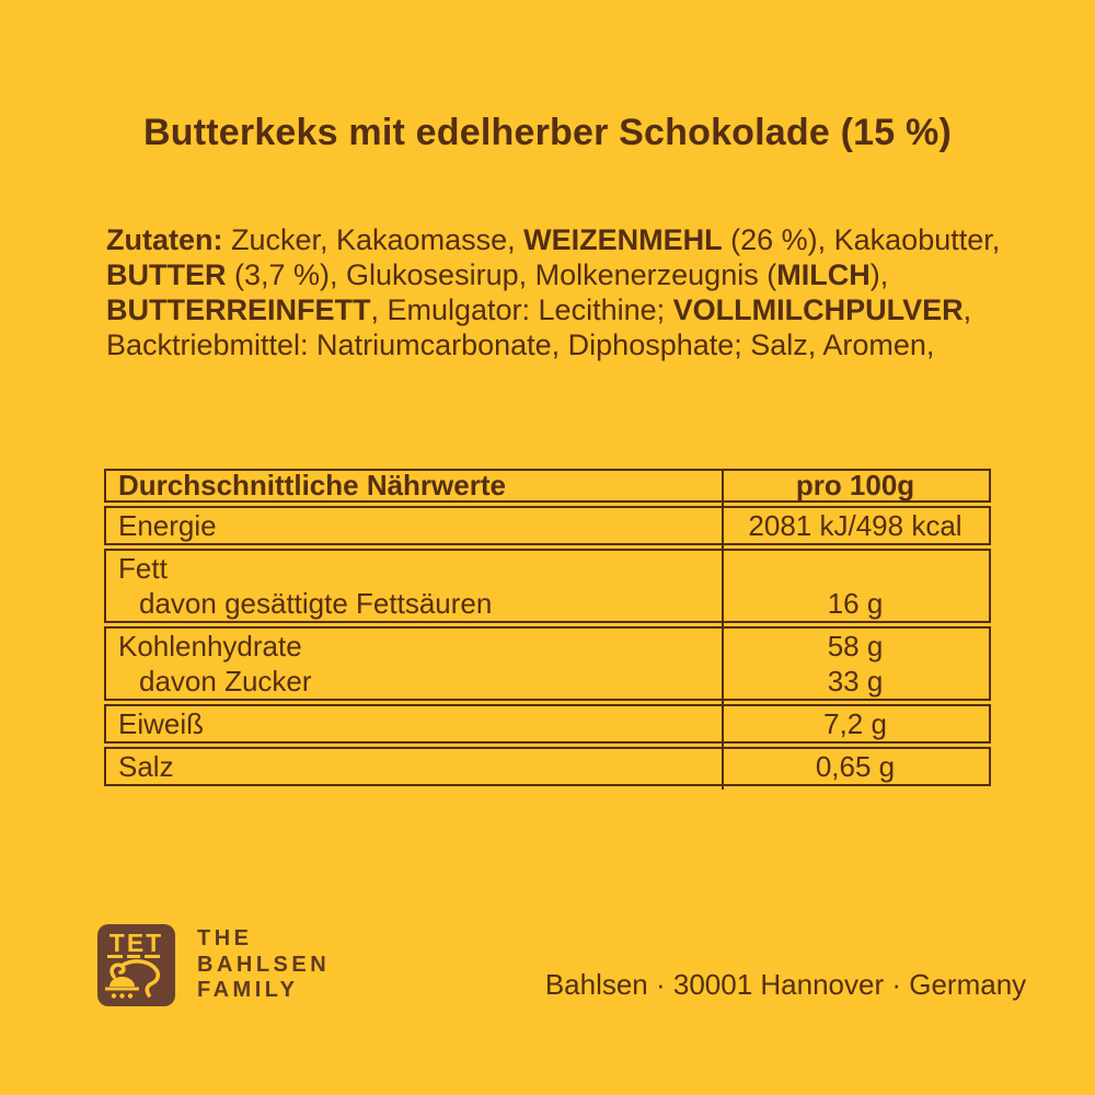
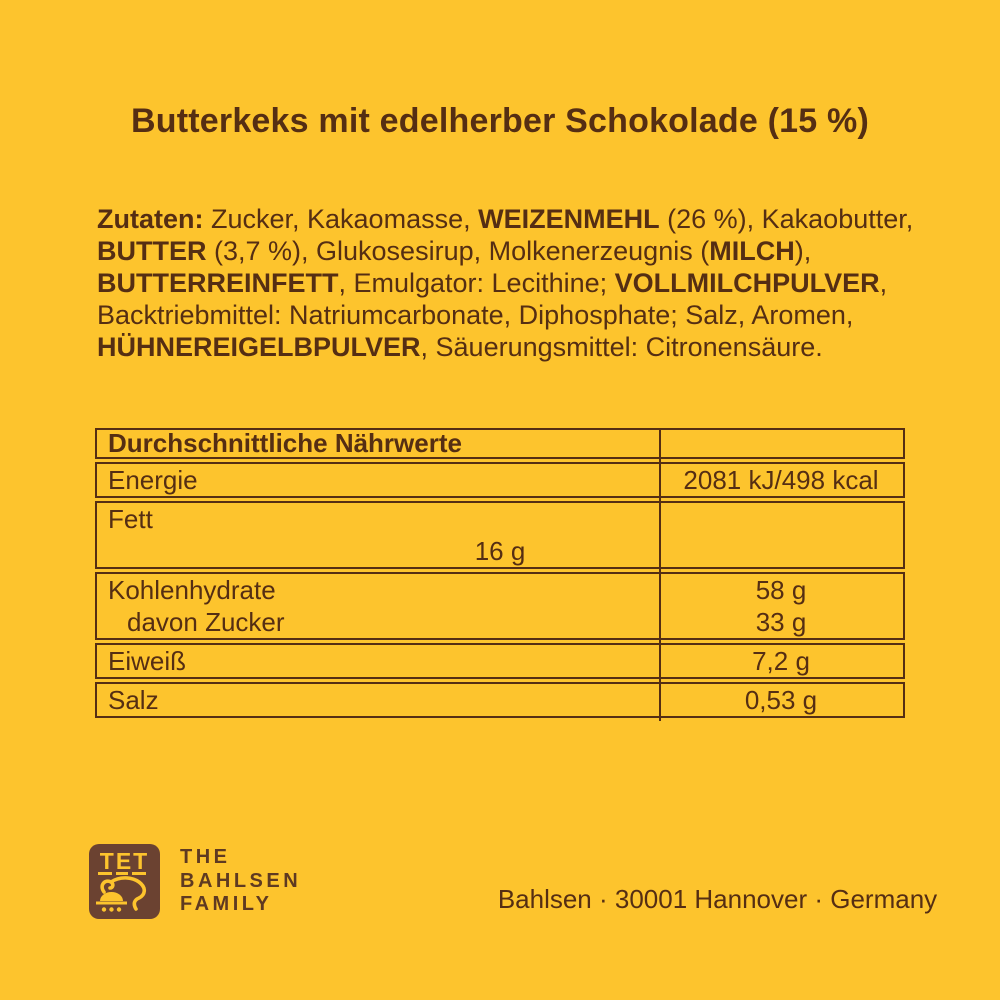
  Butterkeks mit edelherber Schokolade (15 %)
  Zutaten: Zucker, Kakaomasse, WEIZENMEHL (26 %), Kakaobutter,
  BUTTER (3,7 %), Glukosesirup, Molkenerzeugnis (MILCH),
  BUTTERREINFETT, Emulgator: Lecithine; VOLLMILCHPULVER,
  Backtriebmittel: Natriumcarbonate, Diphosphate; Salz, Aromen,
+ HÜHNEREIGELBPULVER, Säuerungsmittel: Citronensäure.
  Durchschnittliche Nährwerte
- pro 100g
  Energie
  2081 kJ/498 kcal
  Fett
- davon gesättigte Fettsäuren
  16 g
  Kohlenhydrate
  58 g
  davon Zucker
  33 g
  Eiweiß
  7,2 g
  Salz
- 0,65 g
+ 0,53 g
  TET
  THE
  BAHLSEN
  FAMILY
  Bahlsen · 30001 Hannover · Germany
